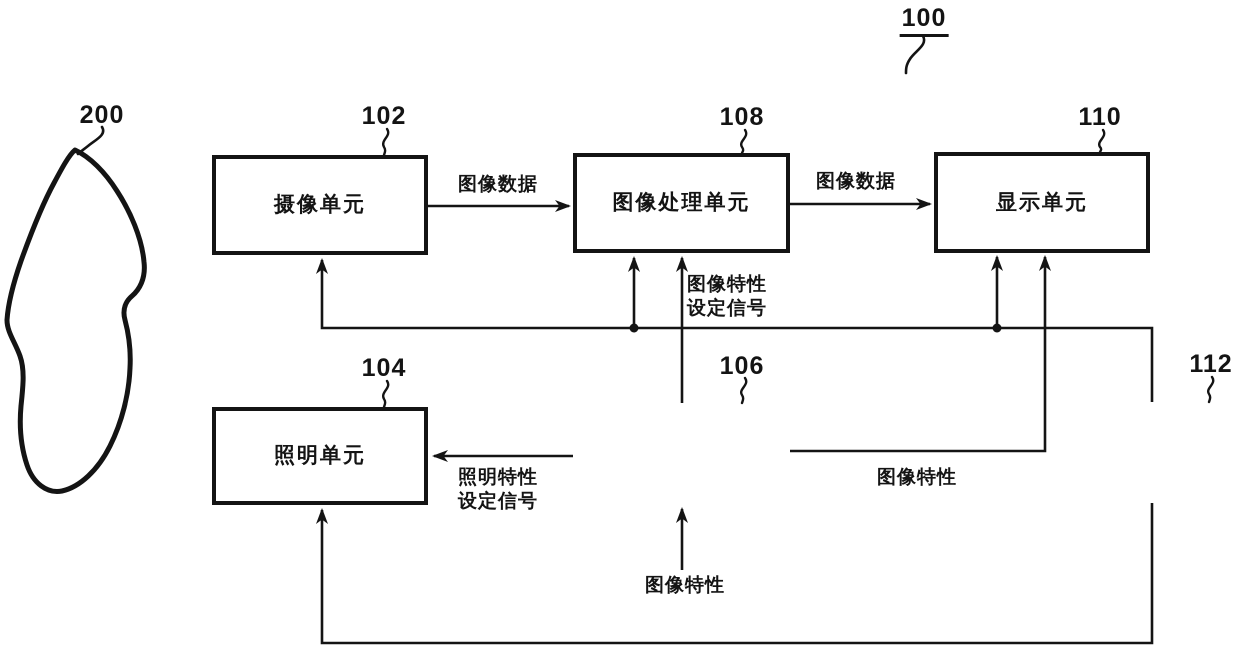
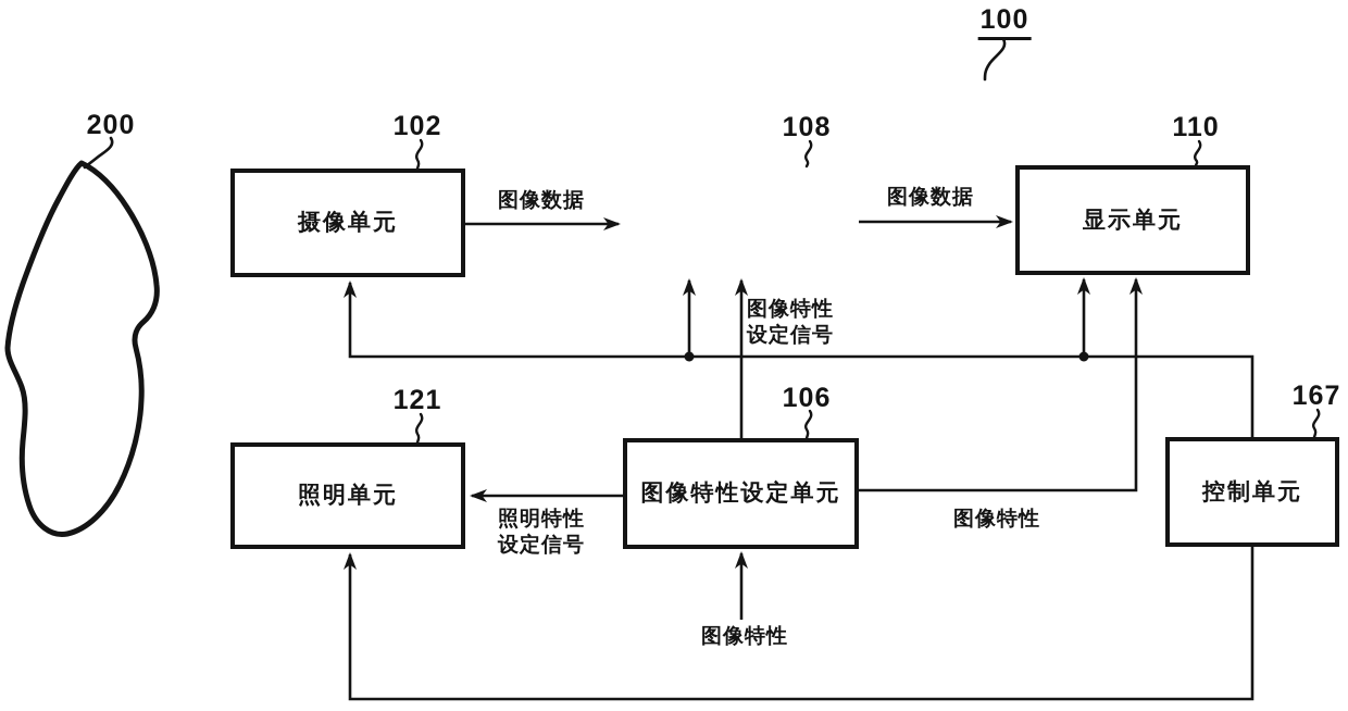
  摄像单元
- 图像处理单元
  显示单元
  照明单元
+ 图像特性设定单元
+ 控制单元
  100
  200
  102
  108
  110
- 104
+ 121
  106
- 112
+ 167
  图像数据
  图像数据
  图像特性
  设定信号
  照明特性
  设定信号
  图像特性
  图像特性
